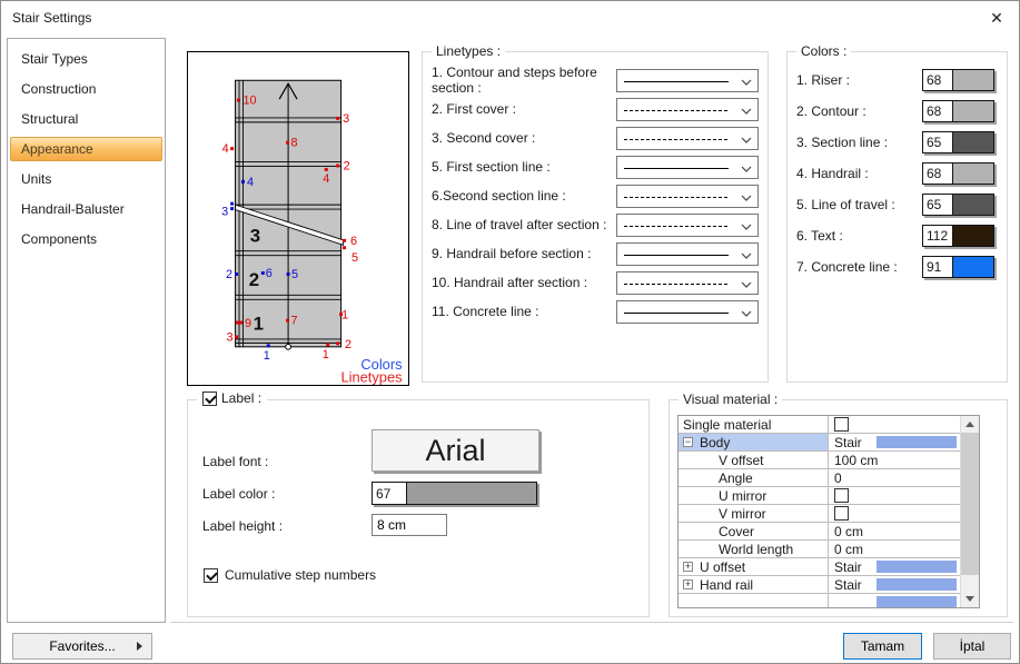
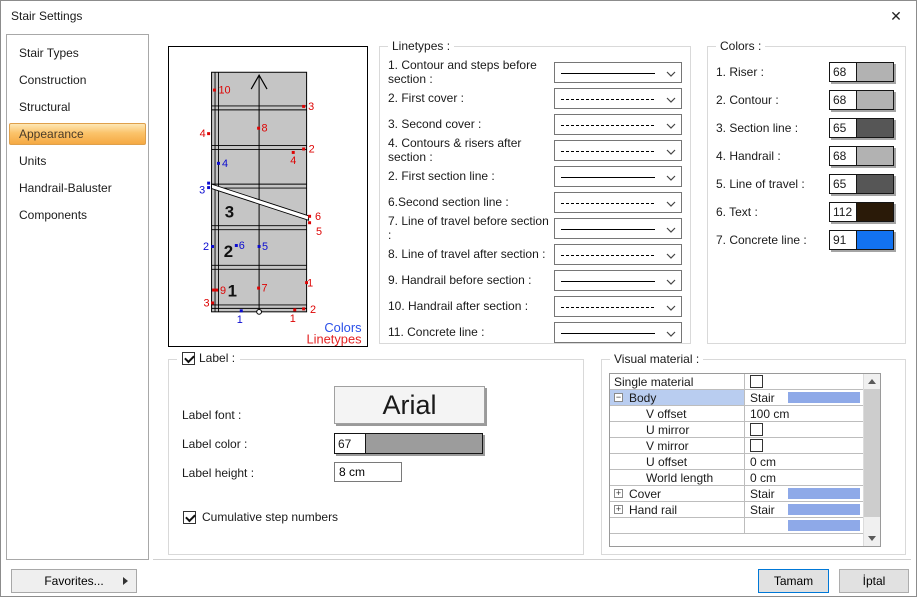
  Stair Settings
  ✕
  Stair Types
  Construction
  Structural
  Appearance
  Units
  Handrail-Baluster
  Components
  10
  3
  8
  4
  2
  4
  6
  5
  9
  7
  1
  3
  2
  1
  4
  3
  2
  6
  5
  1
  3
  2
  1
  Colors
  Linetypes
  Linetypes :
  1. Contour and steps before section :
  2. First cover :
  3. Second cover :
+ 4. Contours & risers after section :
- 5. First section line :
+ 2. First section line :
  6.Second section line :
+ 7. Line of travel before section :
  8. Line of travel after section :
  9. Handrail before section :
  10. Handrail after section :
  11. Concrete line :
  Colors :
  1. Riser :
  68
  2. Contour :
  68
  3. Section line :
  65
  4. Handrail :
  68
  5. Line of travel :
  65
  6. Text :
  112
  7. Concrete line :
  91
  Label :
  Label font :
  Arial
  Label color :
  67
  Label height :
  8 cm
  Cumulative step numbers
  Visual material :
  Single material
  −
  Body
  Stair
  V offset
  100 cm
- Angle
- 0
  U mirror
  V mirror
- Cover
+ U offset
  0 cm
  World length
  0 cm
  +
- U offset
+ Cover
  Stair
  +
  Hand rail
  Stair
  Favorites...
  Tamam
  İptal
